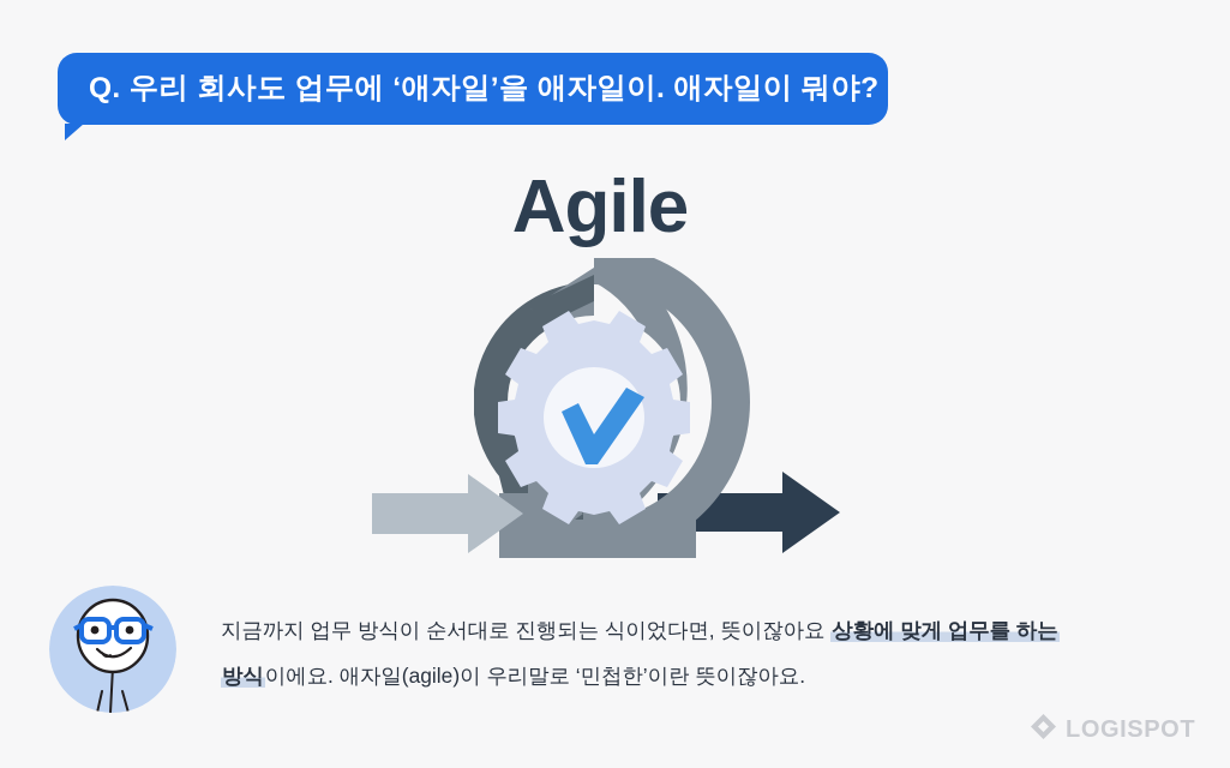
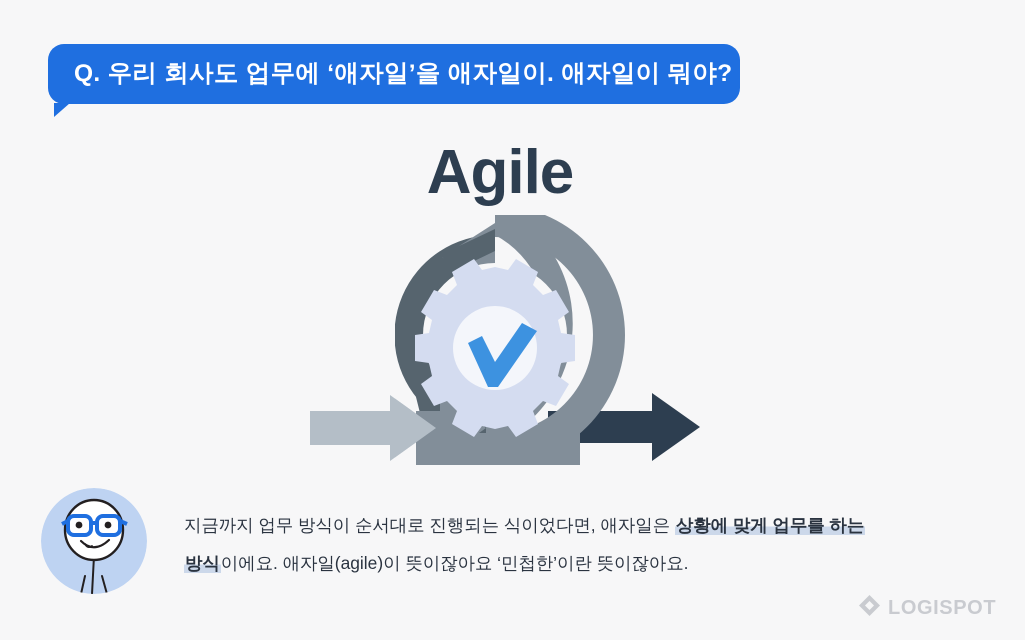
  Q. 우리 회사도 업무에 ‘애자일’을 애자일이. 애자일이 뭐야?
  Agile
- 지금까지 업무 방식이 순서대로 진행되는 식이었다면, 뜻이잖아요 상황에 맞게 업무를 하는
+ 지금까지 업무 방식이 순서대로 진행되는 식이었다면, 애자일은 상황에 맞게 업무를 하는
- 방식이에요. 애자일(agile)이 우리말로 ‘민첩한’이란 뜻이잖아요.
+ 방식이에요. 애자일(agile)이 뜻이잖아요 ‘민첩한’이란 뜻이잖아요.
  LOGISPOT
